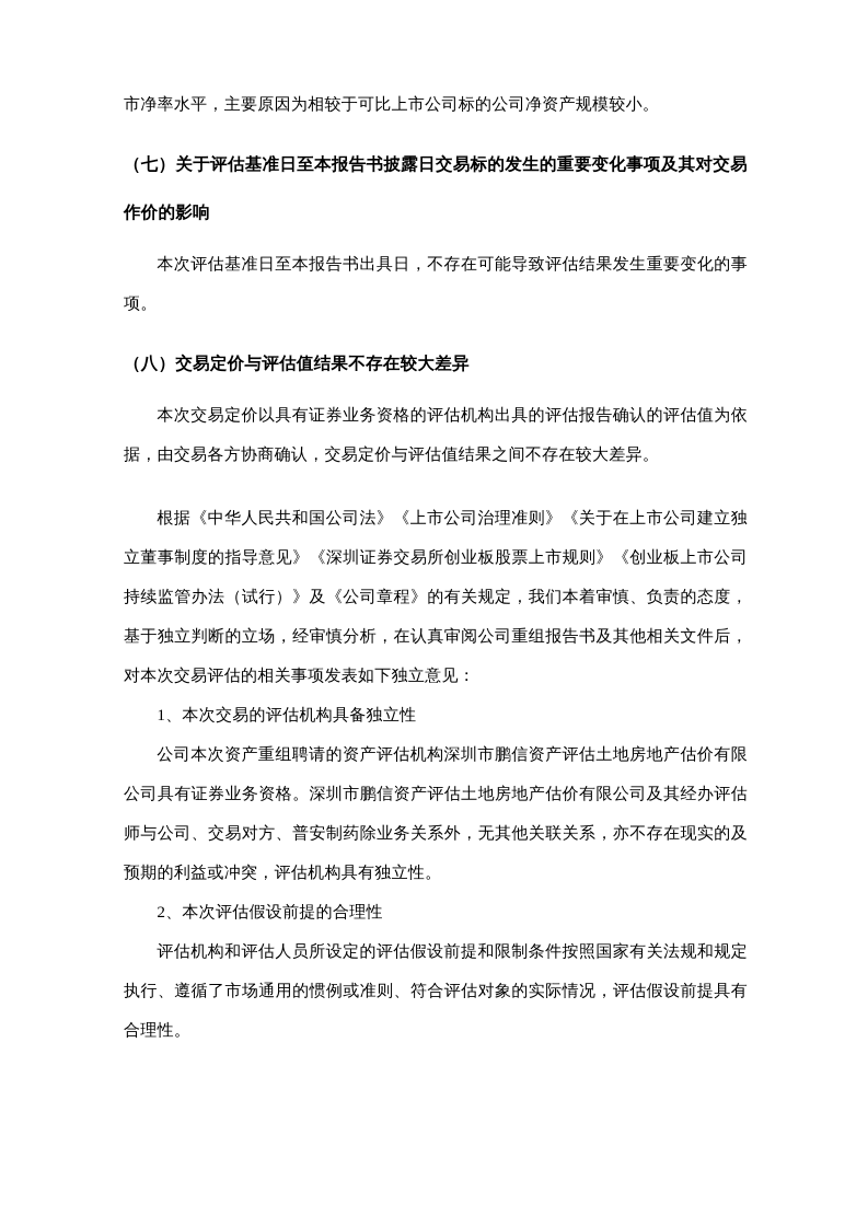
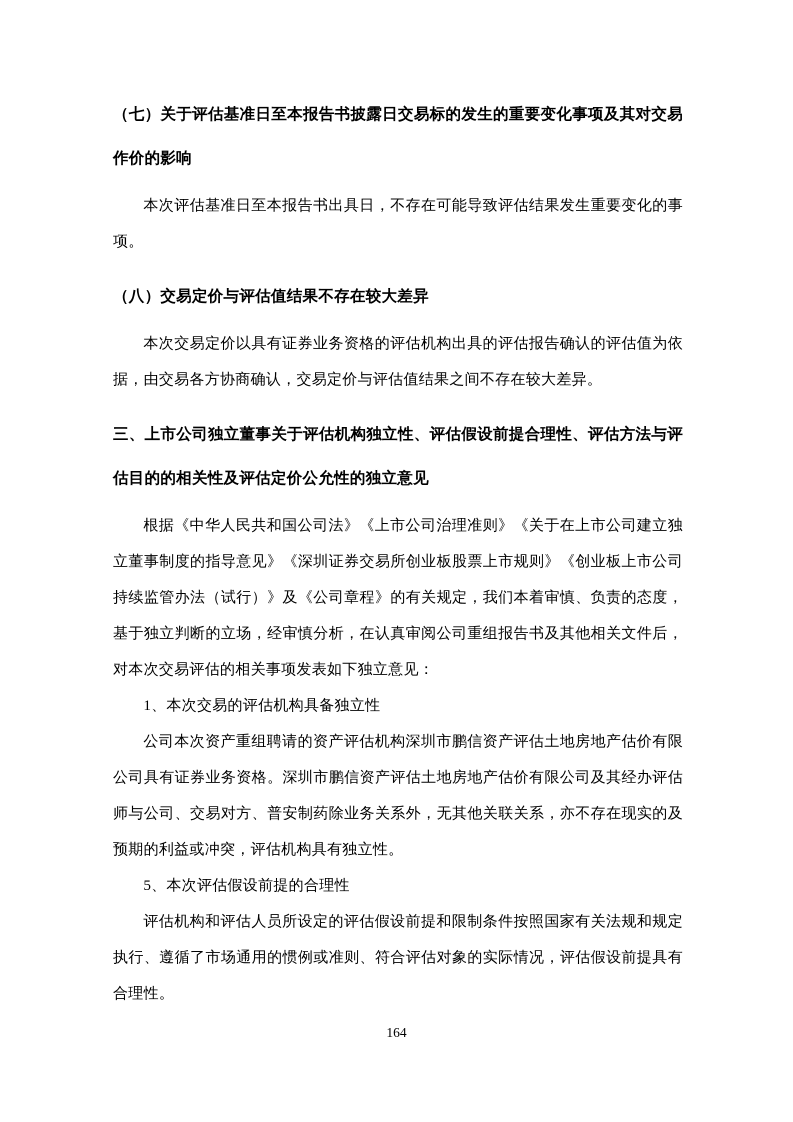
- 市净率水平，主要原因为相较于可比上市公司标的公司净资产规模较小。
  （七）关于评估基准日至本报告书披露日交易标的发生的重要变化事项及其对交易作价的影响
  本次评估基准日至本报告书出具日，不存在可能导致评估结果发生重要变化的事项。
  （八）交易定价与评估值结果不存在较大差异
  本次交易定价以具有证券业务资格的评估机构出具的评估报告确认的评估值为依据，由交易各方协商确认，交易定价与评估值结果之间不存在较大差异。
+ 三、上市公司独立董事关于评估机构独立性、评估假设前提合理性、评估方法与评估目的的相关性及评估定价公允性的独立意见
  根据《中华人民共和国公司法》《上市公司治理准则》《关于在上市公司建立独立董事制度的指导意见》《深圳证券交易所创业板股票上市规则》《创业板上市公司持续监管办法（试行）》及《公司章程》的有关规定，我们本着审慎、负责的态度，基于独立判断的立场，经审慎分析，在认真审阅公司重组报告书及其他相关文件后，对本次交易评估的相关事项发表如下独立意见：
  1、本次交易的评估机构具备独立性
  公司本次资产重组聘请的资产评估机构深圳市鹏信资产评估土地房地产估价有限公司具有证券业务资格。深圳市鹏信资产评估土地房地产估价有限公司及其经办评估师与公司、交易对方、普安制药除业务关系外，无其他关联关系，亦不存在现实的及预期的利益或冲突，评估机构具有独立性。
- 2、本次评估假设前提的合理性
+ 5、本次评估假设前提的合理性
  评估机构和评估人员所设定的评估假设前提和限制条件按照国家有关法规和规定执行、遵循了市场通用的惯例或准则、符合评估对象的实际情况，评估假设前提具有合理性。
+ 164
